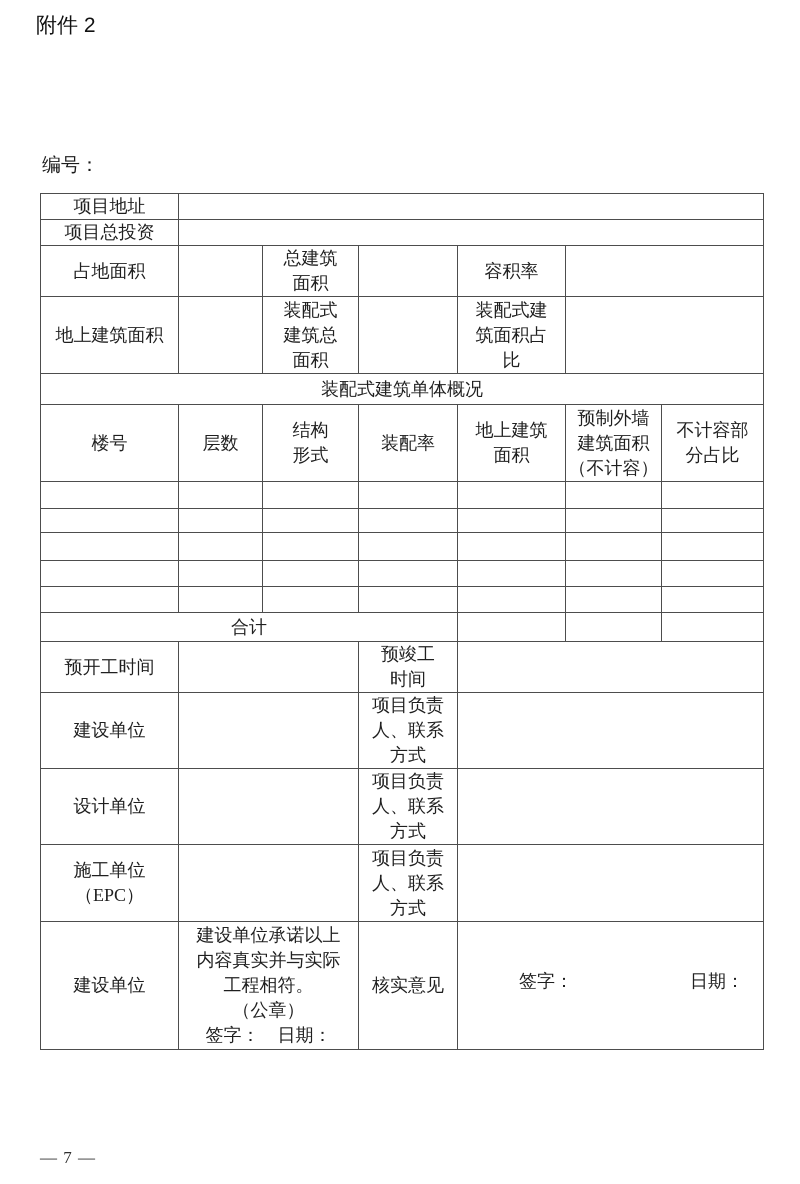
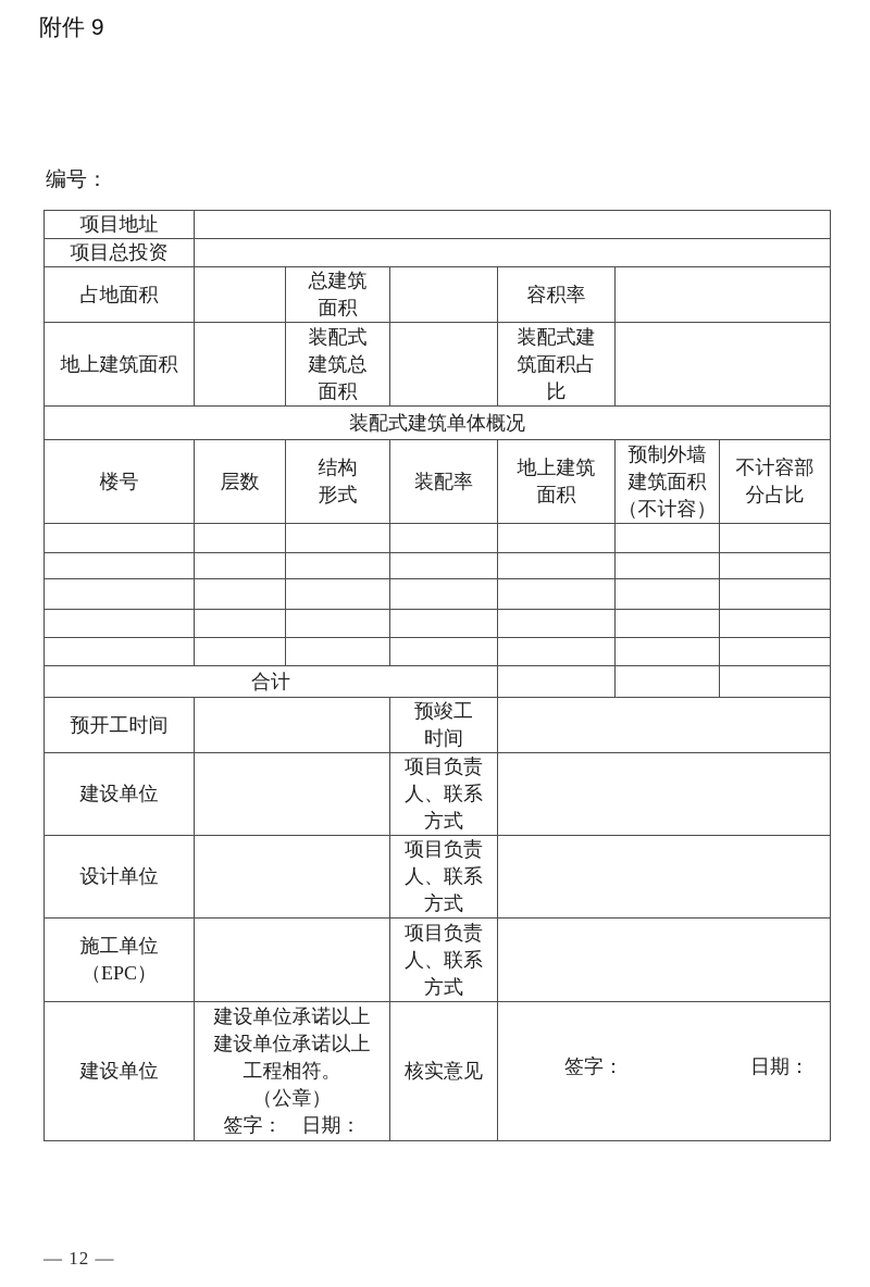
- 附件 2
+ 附件 9
  编号：
  项目地址
  项目总投资
  占地面积		总建筑 面积		容积率
  地上建筑面积		装配式 建筑总 面积		装配式建 筑面积占 比
  装配式建筑单体概况
  楼号	层数	结构 形式	装配率	地上建筑 面积	预制外墙 建筑面积 （不计容）	不计容部 分占比
  合计
  预开工时间		预竣工 时间
  建设单位		项目负责 人、联系 方式
  设计单位		项目负责 人、联系 方式
  施工单位 （EPC）		项目负责 人、联系 方式
- 建设单位	建设单位承诺以上 内容真实并与实际 工程相符。 （公章） 签字： 日期：	核实意见	签字： 日期：
+ 建设单位	建设单位承诺以上 建设单位承诺以上 工程相符。 （公章） 签字： 日期：	核实意见	签字： 日期：
- — 7 —
+ — 12 —
